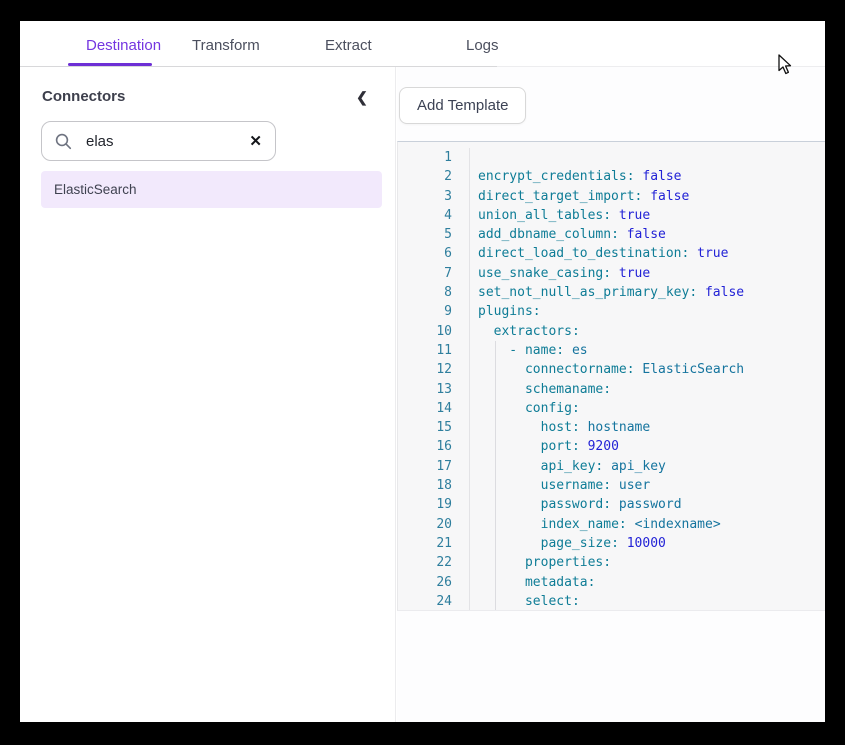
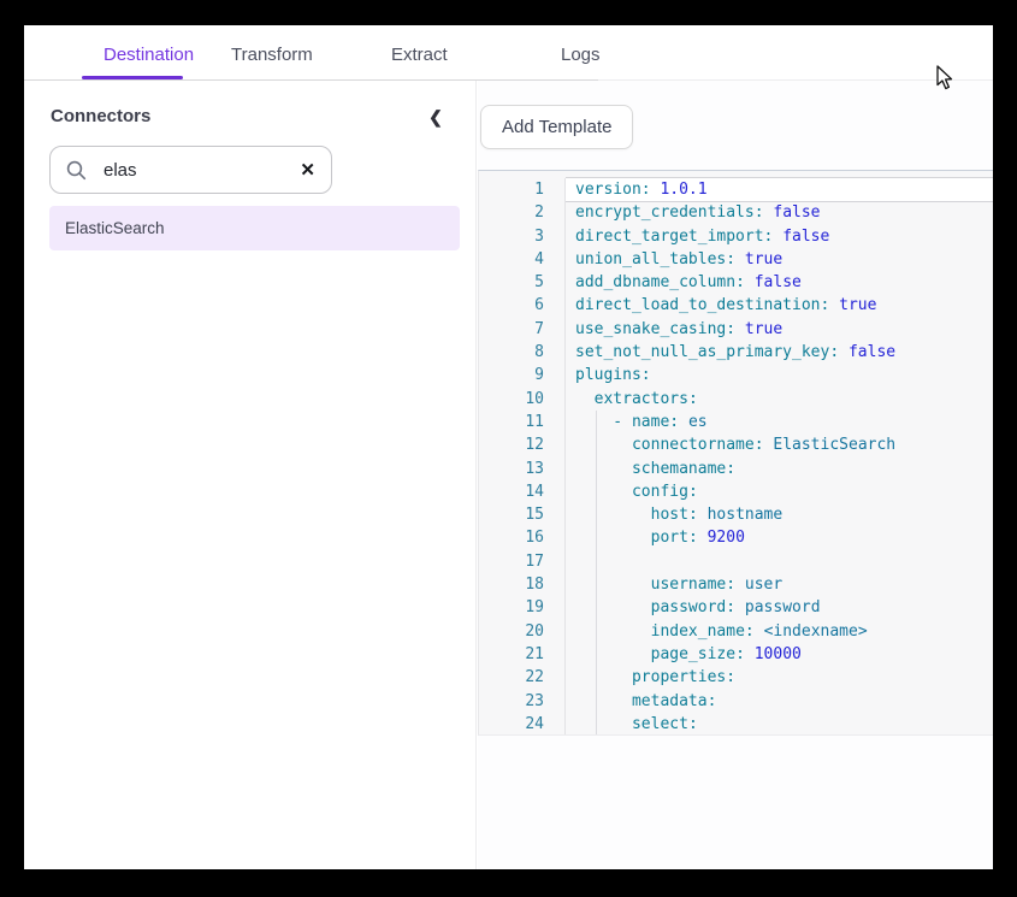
  Destination
  Transform
  Extract
  Logs
  Connectors
  ❮
  elas
  ✕
  ElasticSearch
  Add Template
  1
+ version: 1.0.1
  2
  encrypt_credentials: false
  3
  direct_target_import: false
  4
  union_all_tables: true
  5
  add_dbname_column: false
  6
  direct_load_to_destination: true
  7
  use_snake_casing: true
  8
  set_not_null_as_primary_key: false
  9
  plugins:
  10
  extractors:
  11
  - name: es
  12
  connectorname: ElasticSearch
  13
  schemaname:
  14
  config:
  15
  host: hostname
  16
  port: 9200
  17
- api_key: api_key
  18
  username: user
  19
  password: password
  20
  index_name: <indexname>
  21
  page_size: 10000
  22
  properties:
- 26
+ 23
  metadata:
  24
  select:
